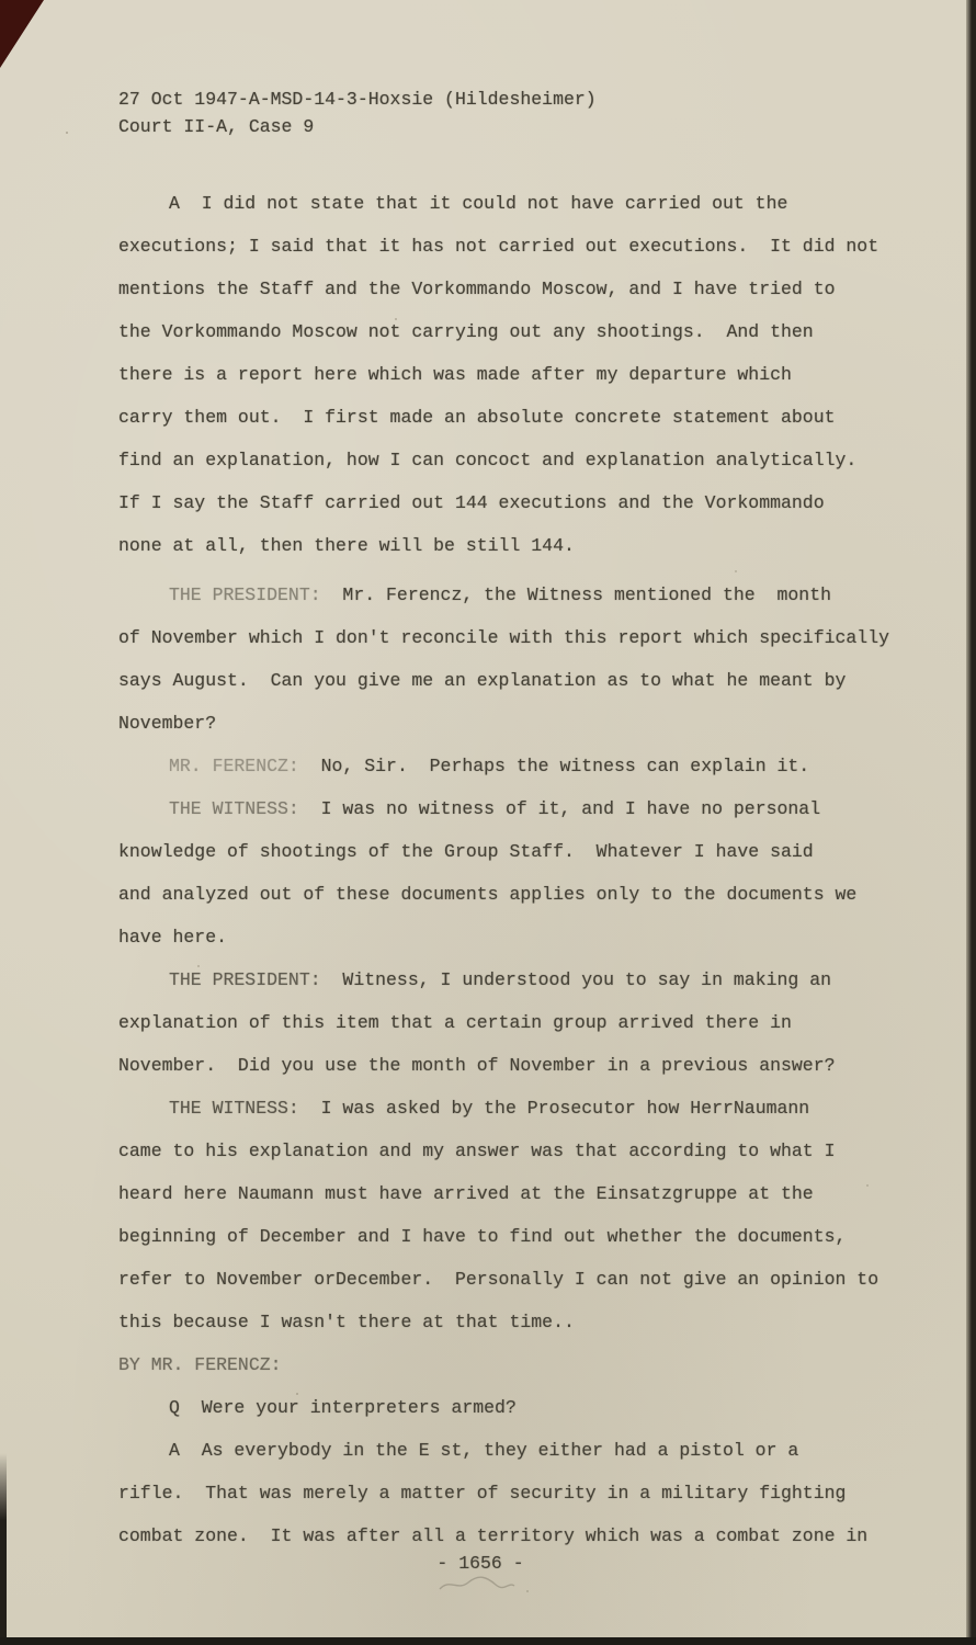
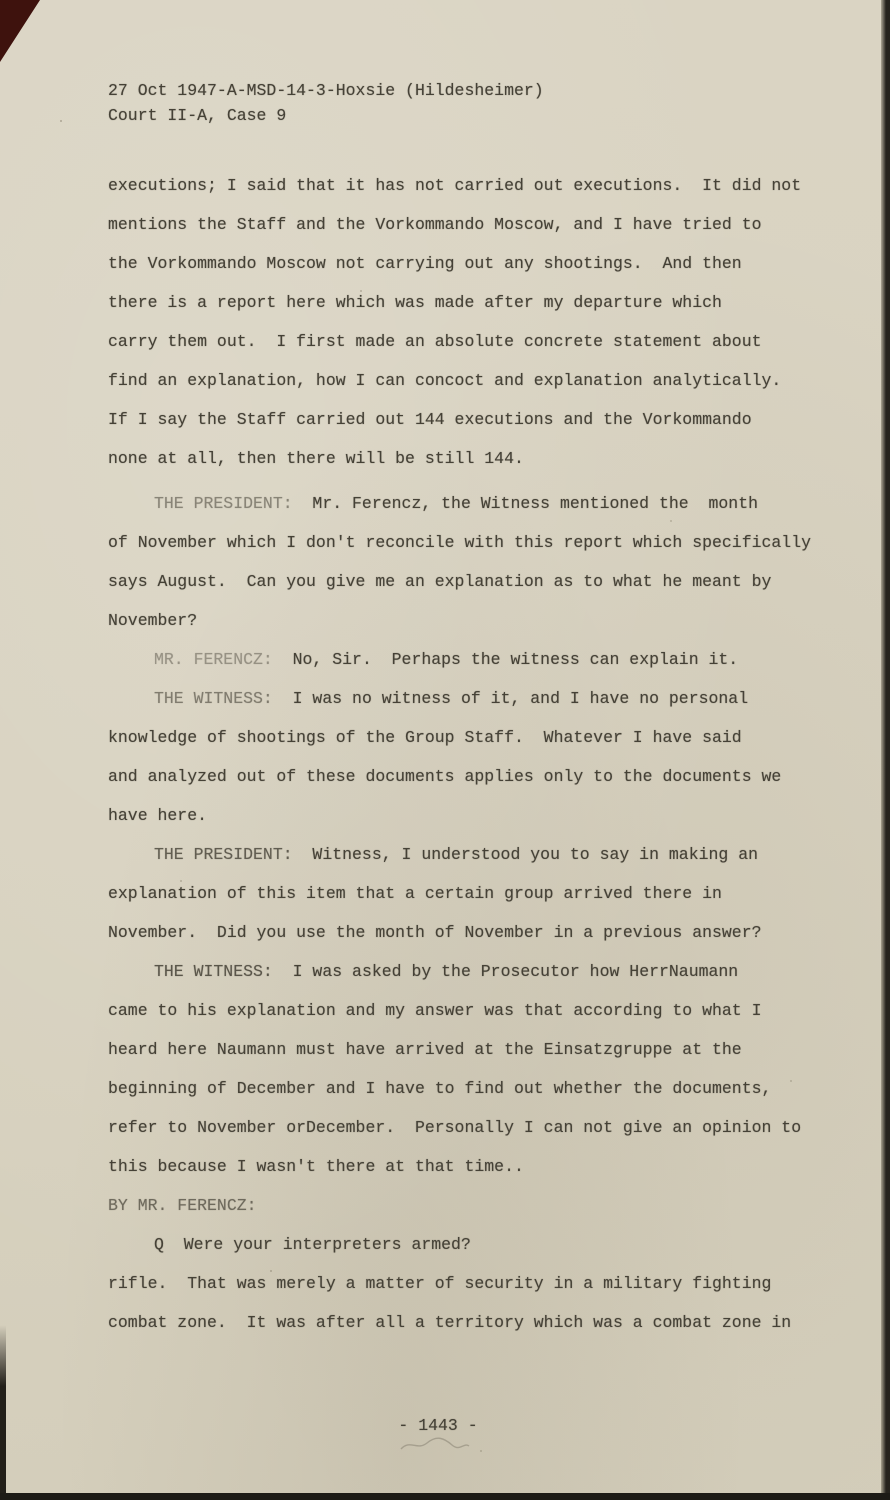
  27 Oct 1947-A-MSD-14-3-Hoxsie (Hildesheimer)
  Court II-A, Case 9
- A I did not state that it could not have carried out the
  executions; I said that it has not carried out executions. It did not
  mentions the Staff and the Vorkommando Moscow, and I have tried to
  the Vorkommando Moscow not carrying out any shootings. And then
  there is a report here which was made after my departure which
  carry them out. I first made an absolute concrete statement about
  find an explanation, how I can concoct and explanation analytically.
  If I say the Staff carried out 144 executions and the Vorkommando
  none at all, then there will be still 144.
  THE PRESIDENT: Mr. Ferencz, the Witness mentioned the month
  of November which I don't reconcile with this report which specifically
  says August. Can you give me an explanation as to what he meant by
  November?
  MR. FERENCZ: No, Sir. Perhaps the witness can explain it.
  THE WITNESS: I was no witness of it, and I have no personal
  knowledge of shootings of the Group Staff. Whatever I have said
  and analyzed out of these documents applies only to the documents we
  have here.
  THE PRESIDENT: Witness, I understood you to say in making an
  explanation of this item that a certain group arrived there in
  November. Did you use the month of November in a previous answer?
  THE WITNESS: I was asked by the Prosecutor how HerrNaumann
  came to his explanation and my answer was that according to what I
  heard here Naumann must have arrived at the Einsatzgruppe at the
  beginning of December and I have to find out whether the documents,
  refer to November orDecember. Personally I can not give an opinion to
  this because I wasn't there at that time..
  BY MR. FERENCZ:
  Q Were your interpreters armed?
- A As everybody in the E st, they either had a pistol or a
  rifle. That was merely a matter of security in a military fighting
  combat zone. It was after all a territory which was a combat zone in
- - 1656 -
+ - 1443 -
